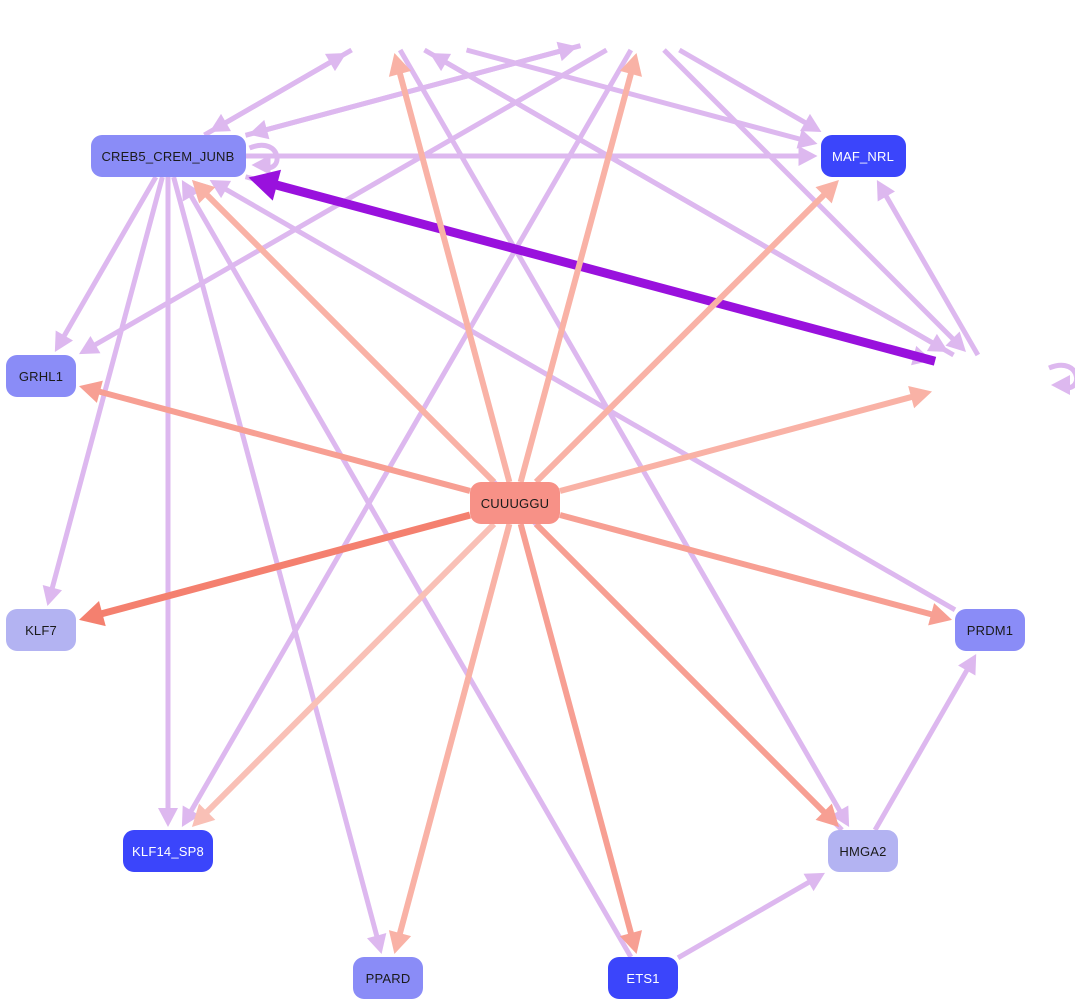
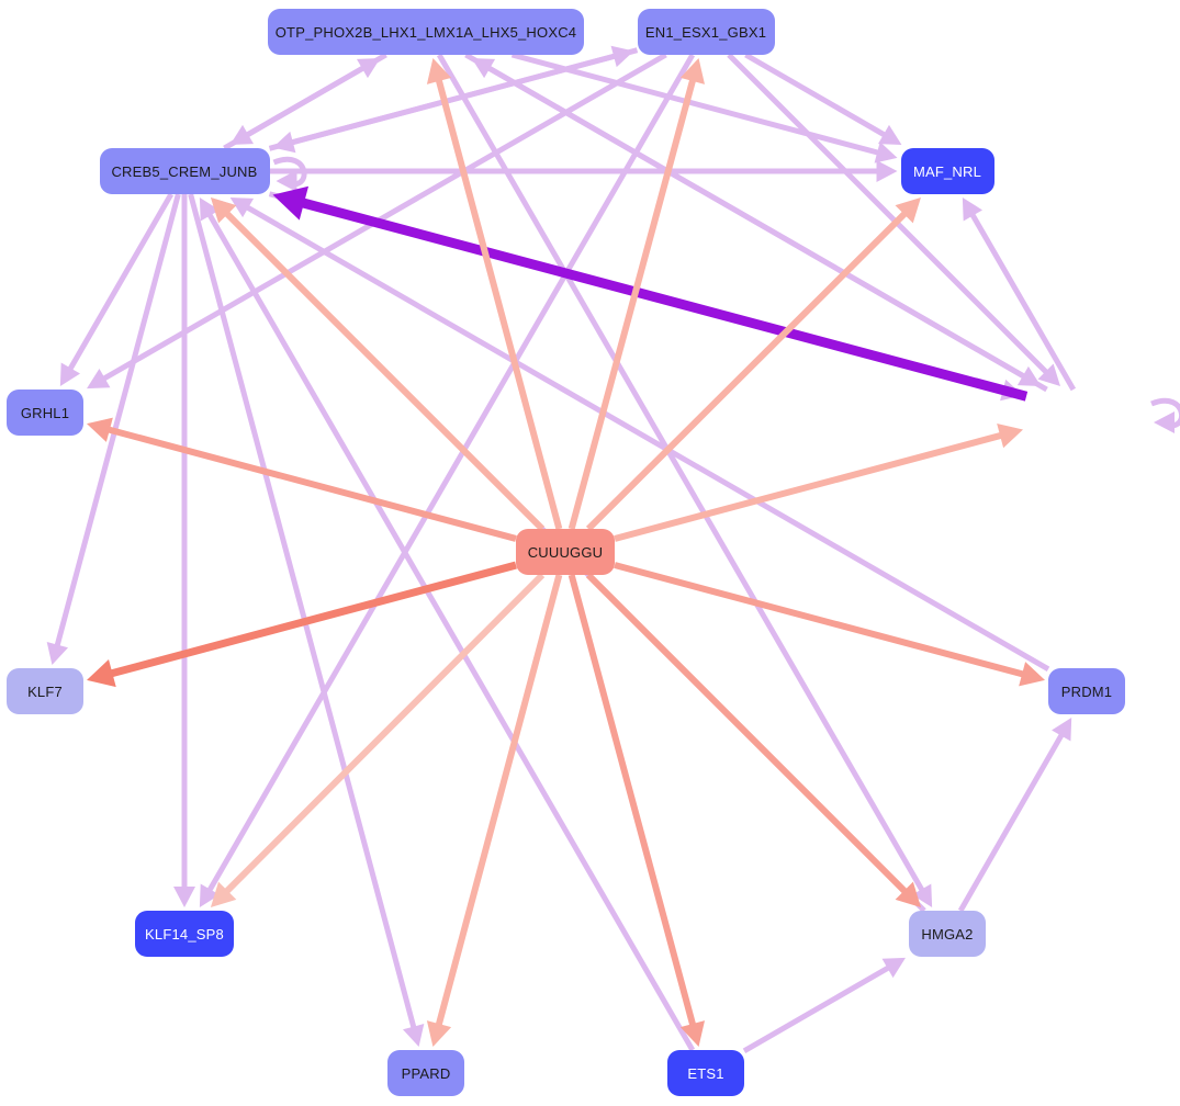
+ OTP_PHOX2B_LHX1_LMX1A_LHX5_HOXC4
+ EN1_ESX1_GBX1
  CREB5_CREM_JUNB
  MAF_NRL
  GRHL1
  CUUUGGU
  KLF7
  PRDM1
  KLF14_SP8
  HMGA2
  PPARD
  ETS1
